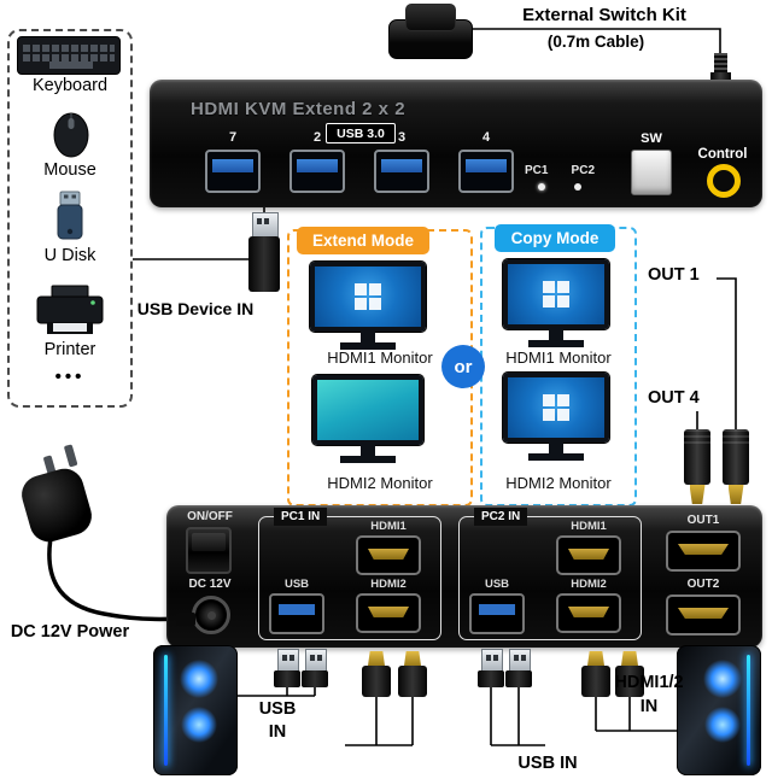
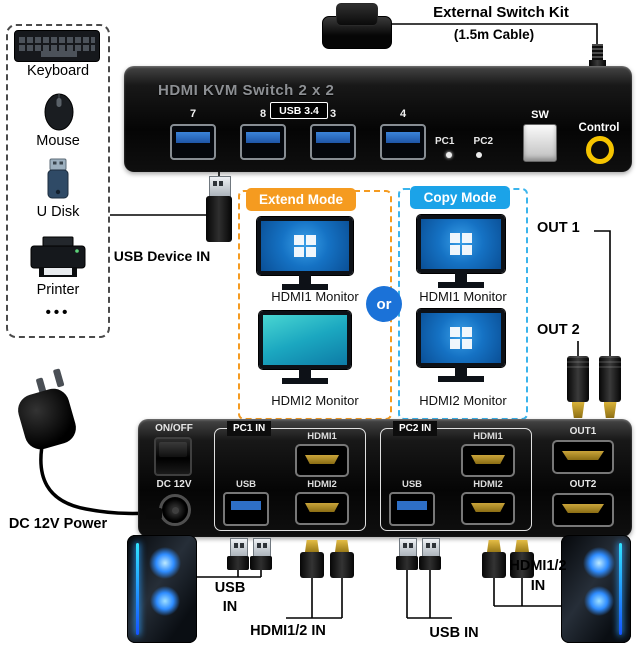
  Keyboard
  Mouse
  U Disk
  Printer
  •••
  External Switch Kit
- (0.7m Cable)
+ (1.5m Cable)
- HDMI KVM Extend 2 x 2
+ HDMI KVM Switch 2 x 2
- USB 3.0
+ USB 3.4
  7
- 2
+ 8
  3
  4
  PC1
  PC2
  SW
  Control
  USB Device IN
  Extend Mode
  HDMI1 Monitor
  HDMI2 Monitor
  or
  Copy Mode
  HDMI1 Monitor
  HDMI2 Monitor
  OUT 1
- OUT 4
+ OUT 2
  ON/OFF
  DC 12V
  PC1 IN
  HDMI1
  USB
  HDMI2
  PC2 IN
  HDMI1
  USB
  HDMI2
  OUT1
  OUT2
  DC 12V Power
  USB
  IN
+ HDMI1/2 IN
  USB IN
  HDMI1/2
  IN
